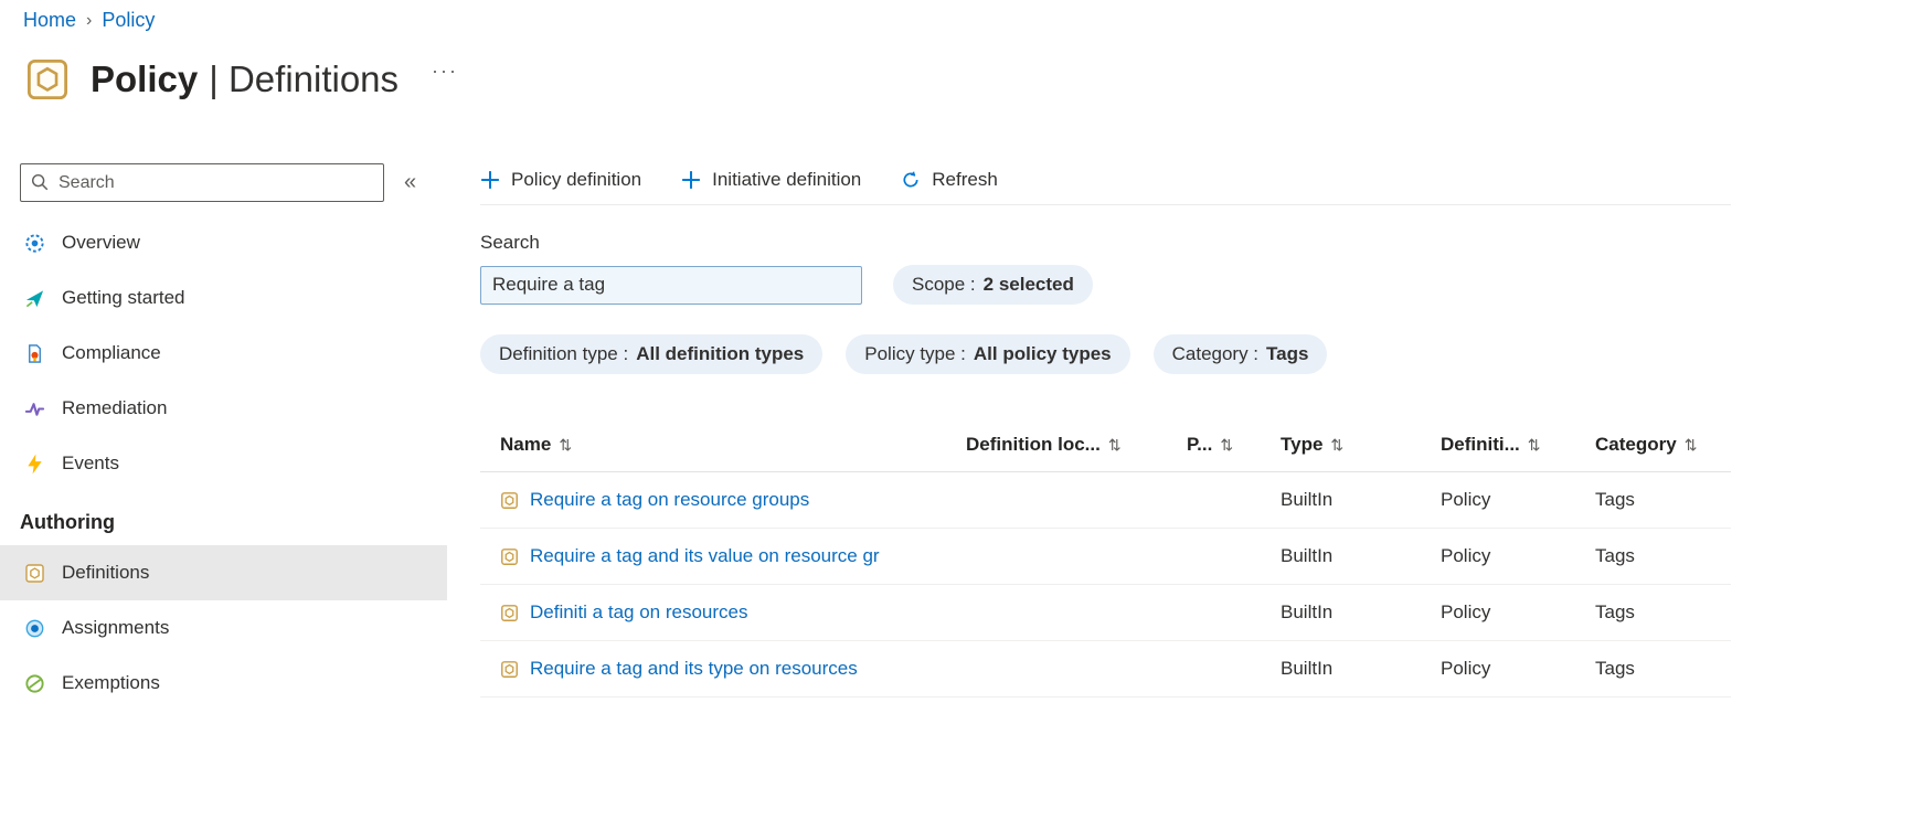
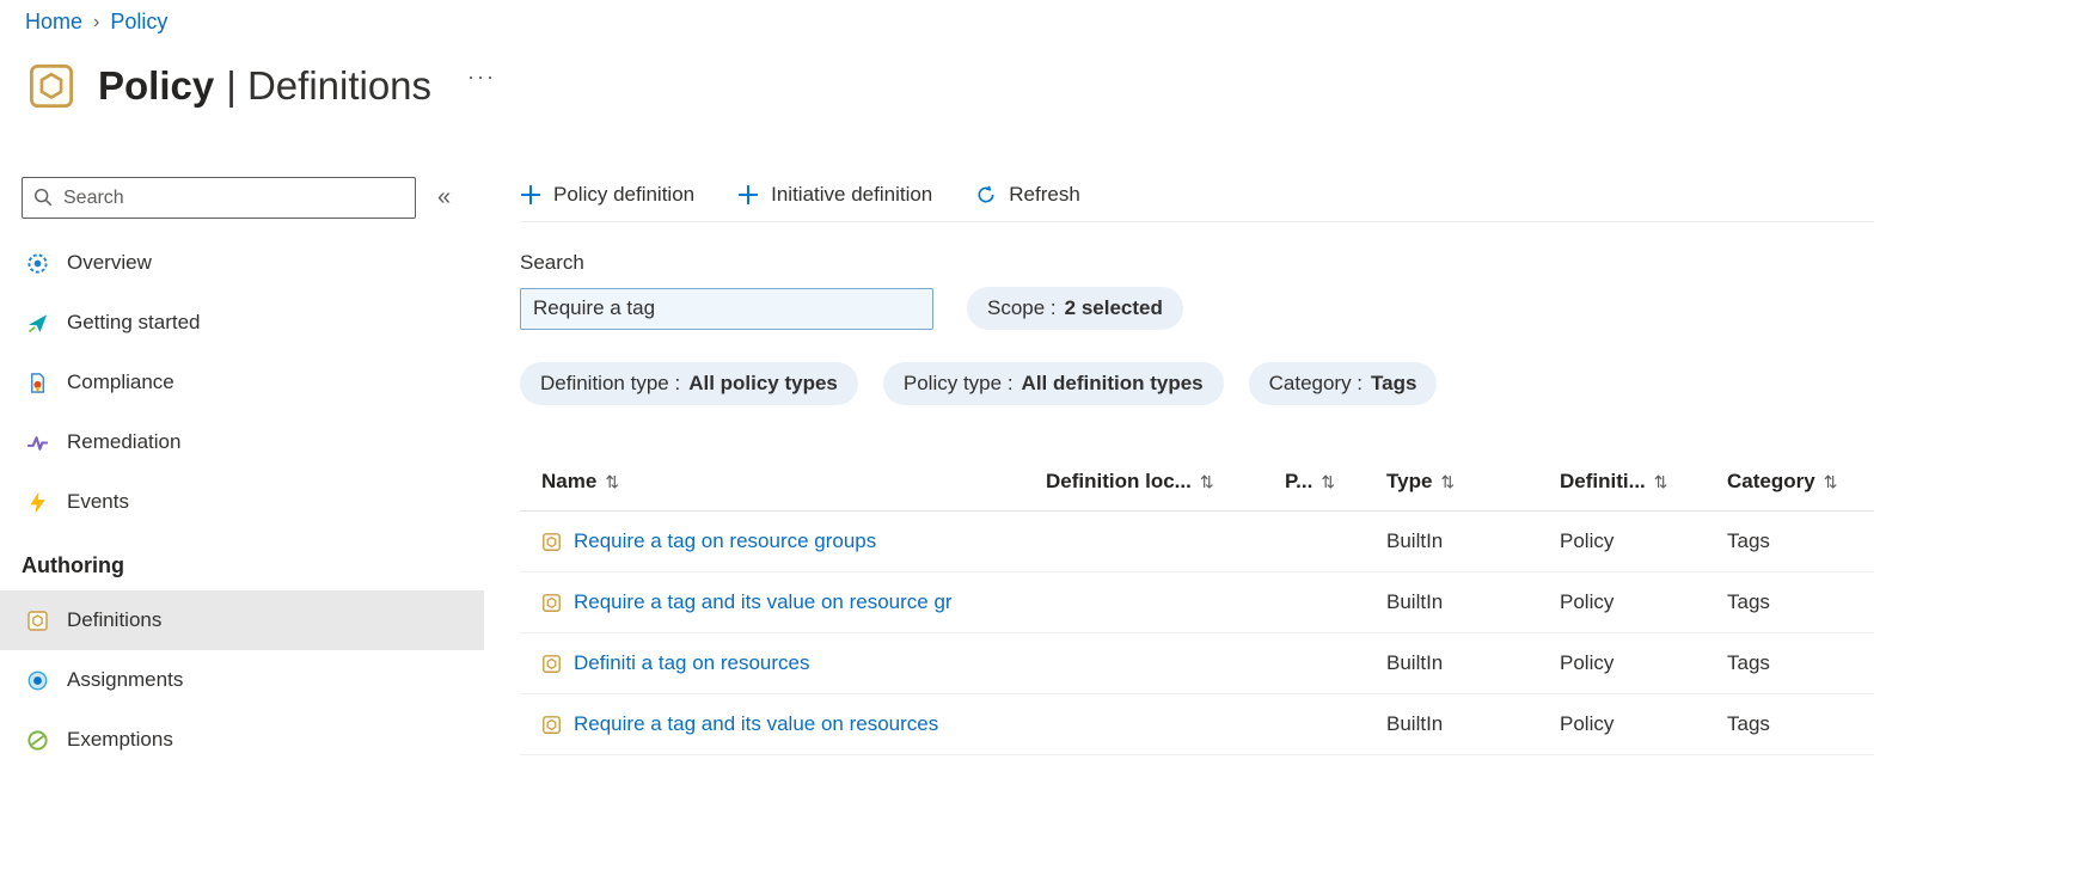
  Home
  ›
  Policy
  Policy
  | Definitions
  ···
  Search
  «
  Overview
  Getting started
  Compliance
  Remediation
  Events
  Authoring
  Definitions
  Assignments
  Exemptions
  Policy definition
  Initiative definition
  Refresh
  Search
  Require a tag
  Scope :
  2 selected
  Definition type :
- All definition types
+ All policy types
  Policy type :
- All policy types
+ All definition types
  Category :
  Tags
  Name ⇅	Definition loc... ⇅	P... ⇅	Type ⇅	Definiti... ⇅	Category ⇅
  Require a tag on resource groups			BuiltIn	Policy	Tags
  Require a tag and its value on resource gr			BuiltIn	Policy	Tags
  Definiti a tag on resources			BuiltIn	Policy	Tags
- Require a tag and its type on resources			BuiltIn	Policy	Tags
+ Require a tag and its value on resources			BuiltIn	Policy	Tags
